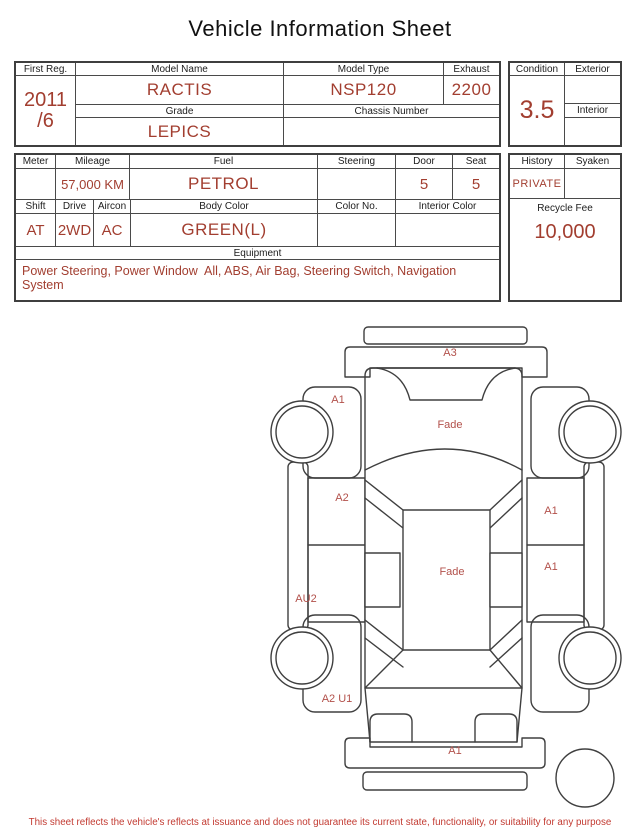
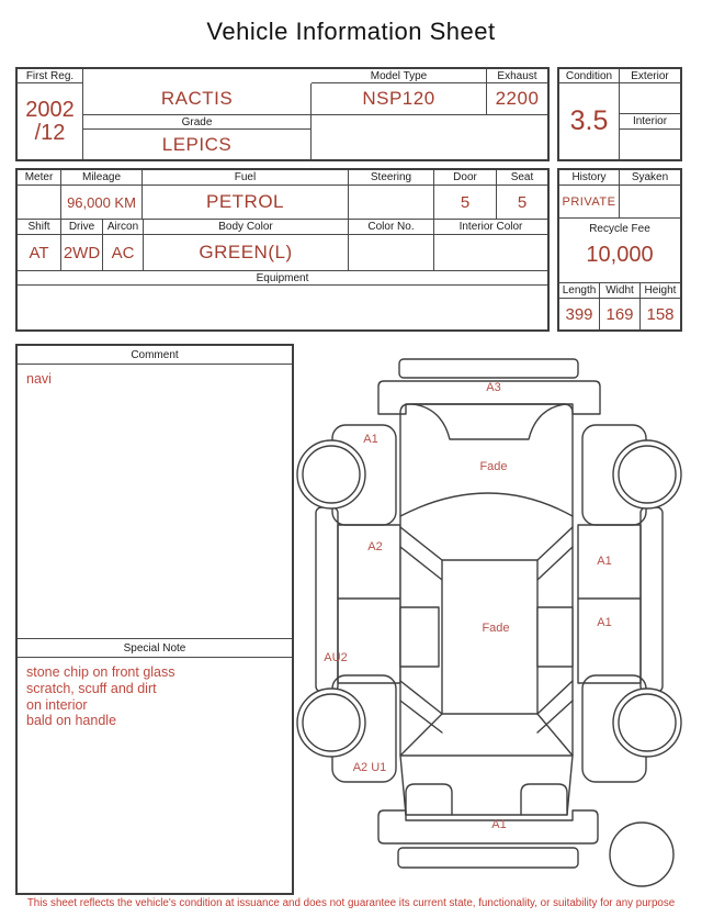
  Vehicle Information Sheet
  First Reg.
- Model Name
  Model Type
  Exhaust
- 2011
+ 2002
- /6
+ /12
  RACTIS
  NSP120
  2200
  Grade
- Chassis Number
  LEPICS
  Condition
  Exterior
  3.5
  Interior
  Meter
  Mileage
  Fuel
  Steering
  Door
  Seat
- 57,000 KM
+ 96,000 KM
  PETROL
  5
  5
  Shift
  Drive
  Aircon
  Body Color
  Color No.
  Interior Color
  AT
  2WD
  AC
  GREEN(L)
  Equipment
- Power Steering, Power Window All, ABS, Air Bag, Steering Switch, Navigation System
  History
  Syaken
  PRIVATE
  Recycle Fee
  10,000
+ Length
+ Widht
+ Height
+ 399
+ 169
+ 158
+ Comment
+ navi
+ Special Note
+ stone chip on front glass
+ scratch, scuff and dirt
+ on interior
+ bald on handle
  A3
  A1
  Fade
  A2
  A1
  A1
  Fade
  AU2
  A2 U1
  A1
- This sheet reflects the vehicle's reflects at issuance and does not guarantee its current state, functionality, or suitability for any purpose
+ This sheet reflects the vehicle's condition at issuance and does not guarantee its current state, functionality, or suitability for any purpose
